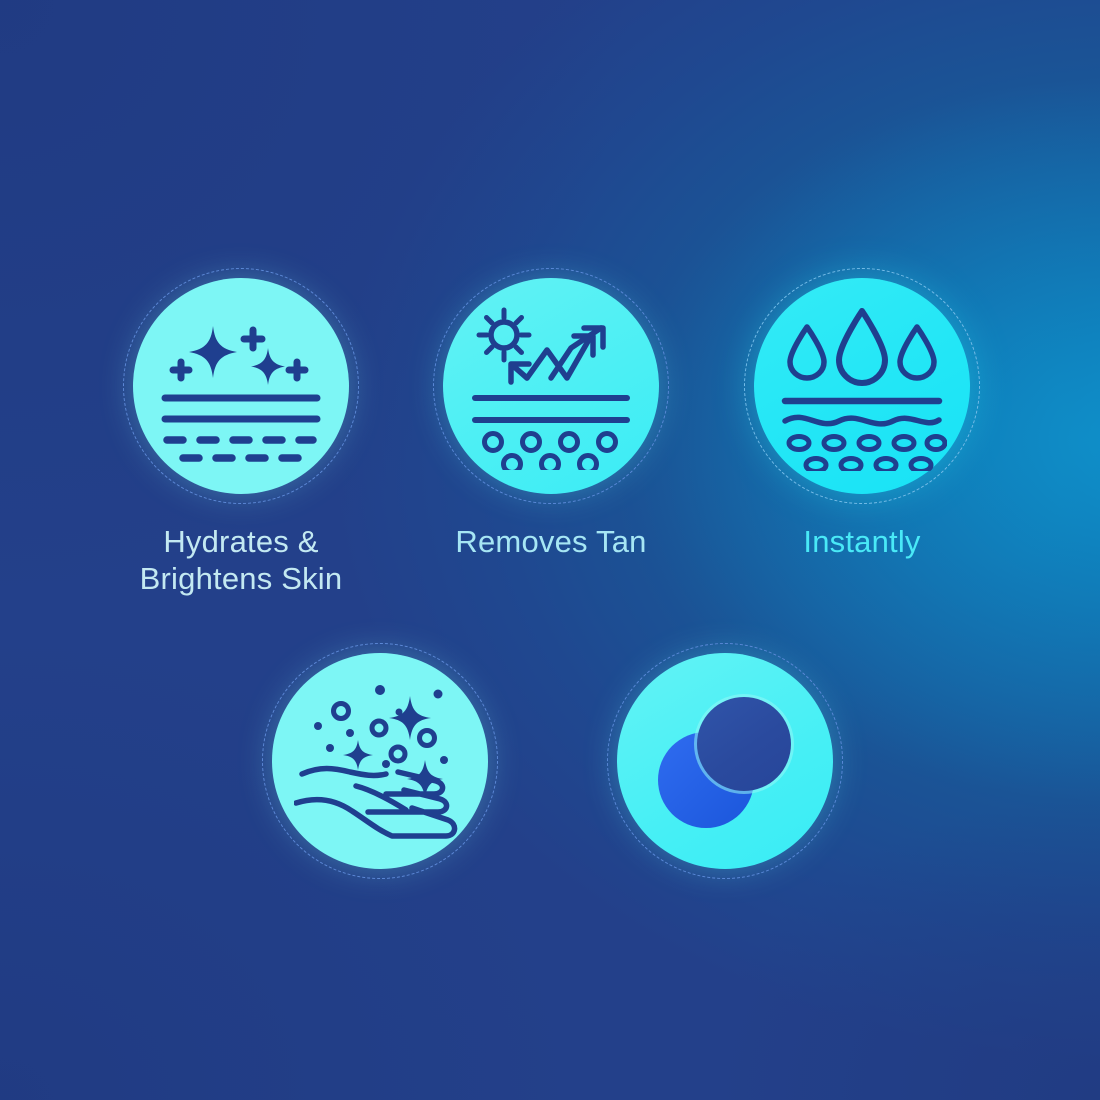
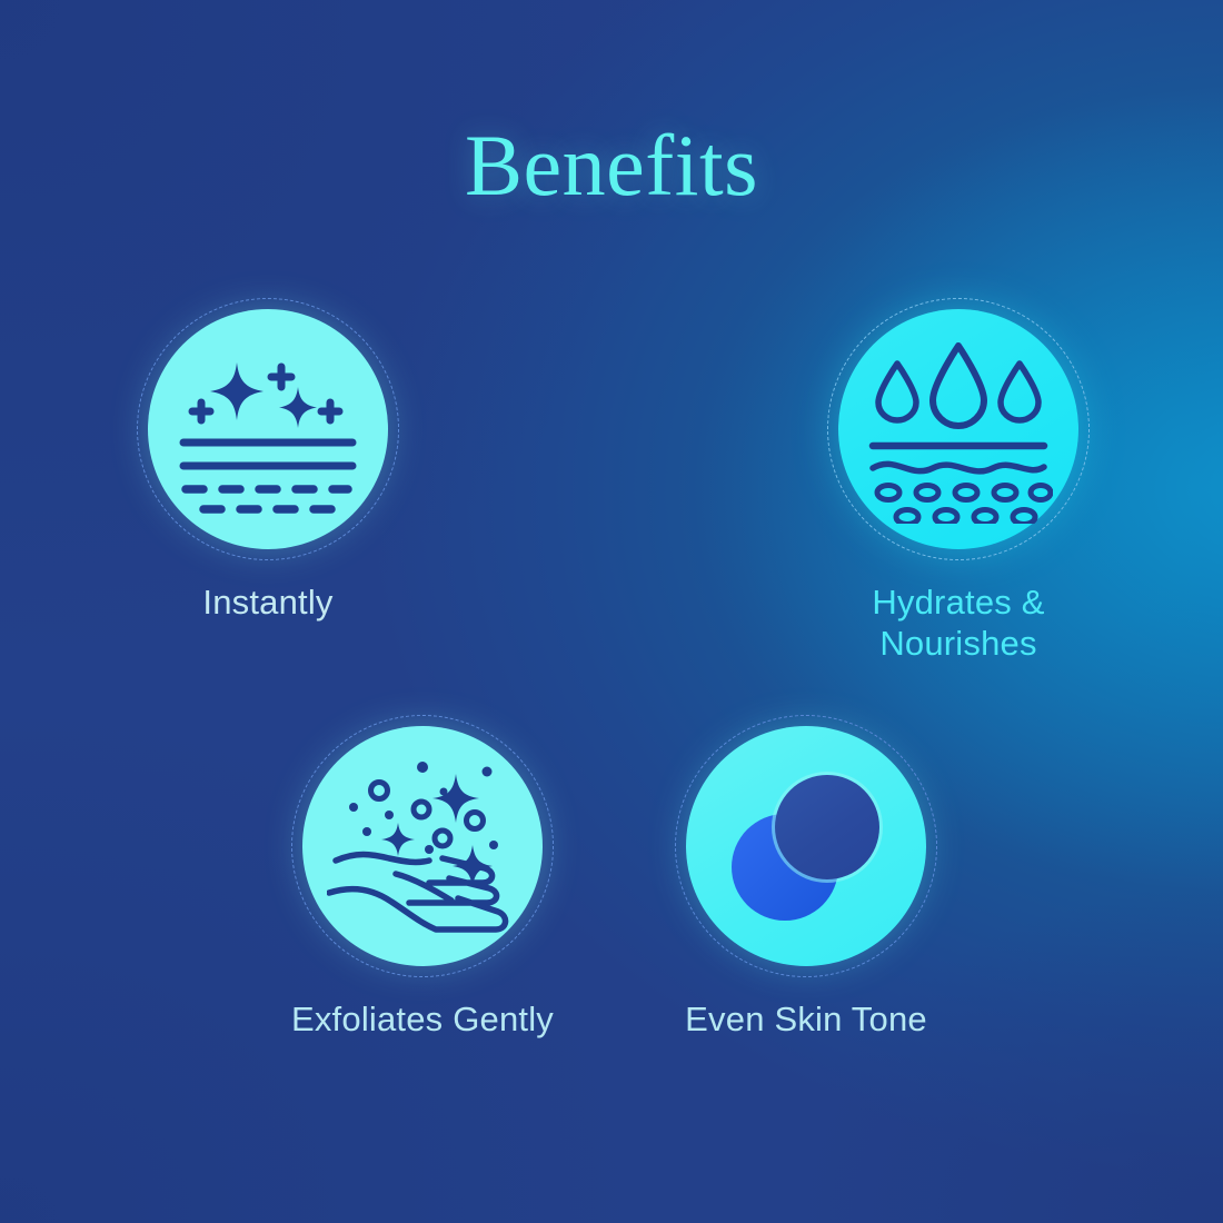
+ Benefits
- Hydrates &
+ Instantly
- Brightens Skin
- Removes Tan
- Instantly
+ Hydrates &
+ Nourishes
+ Exfoliates Gently
+ Even Skin Tone
